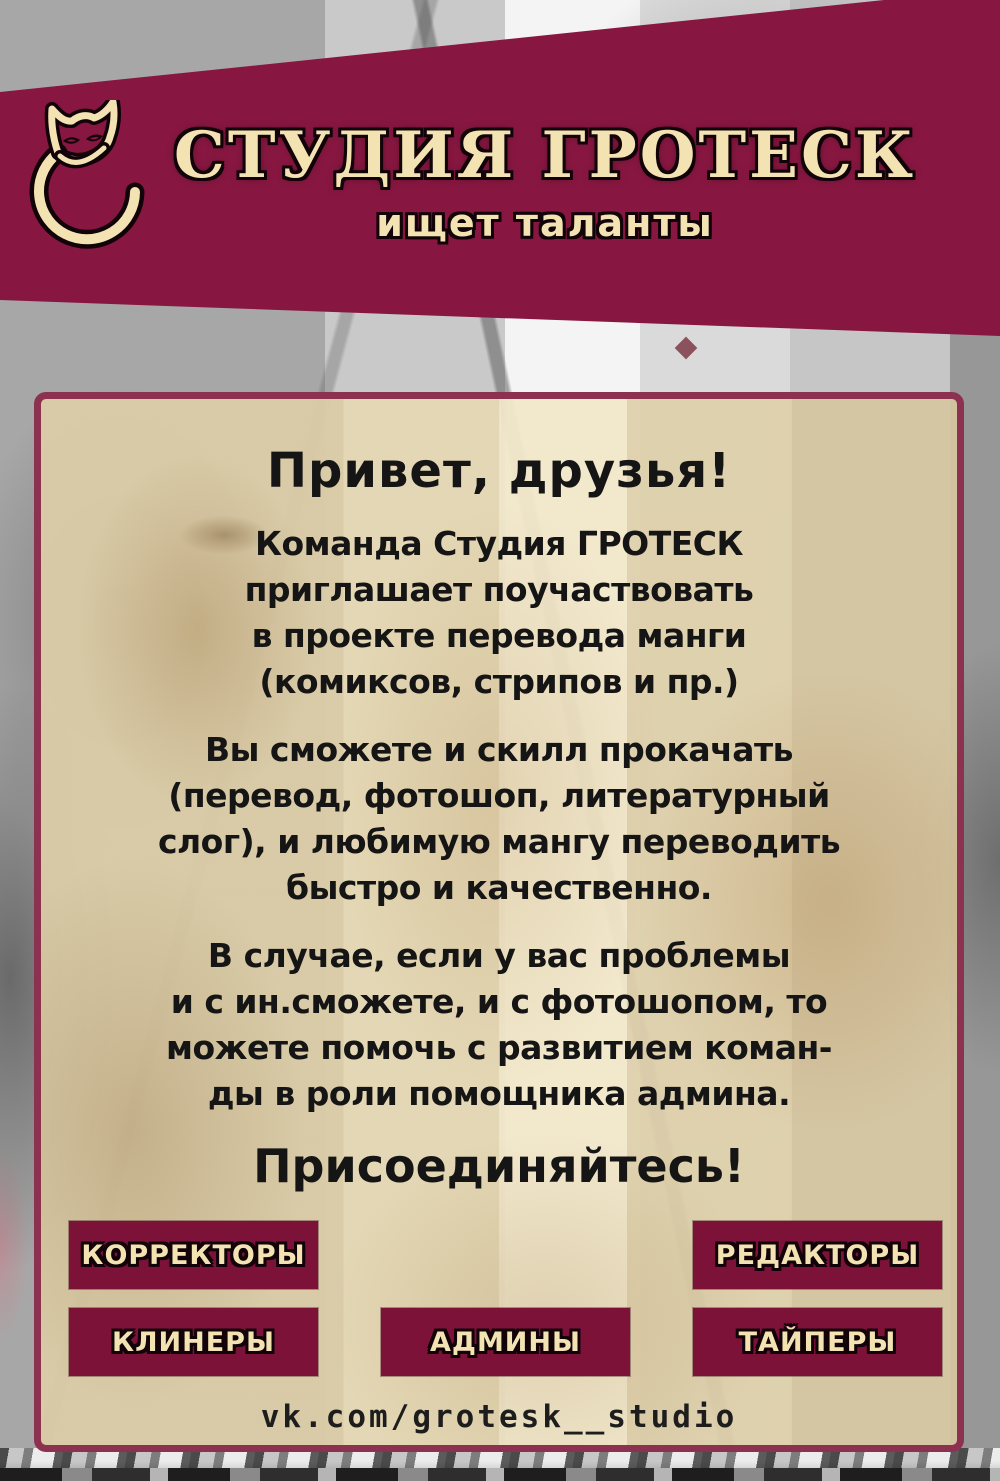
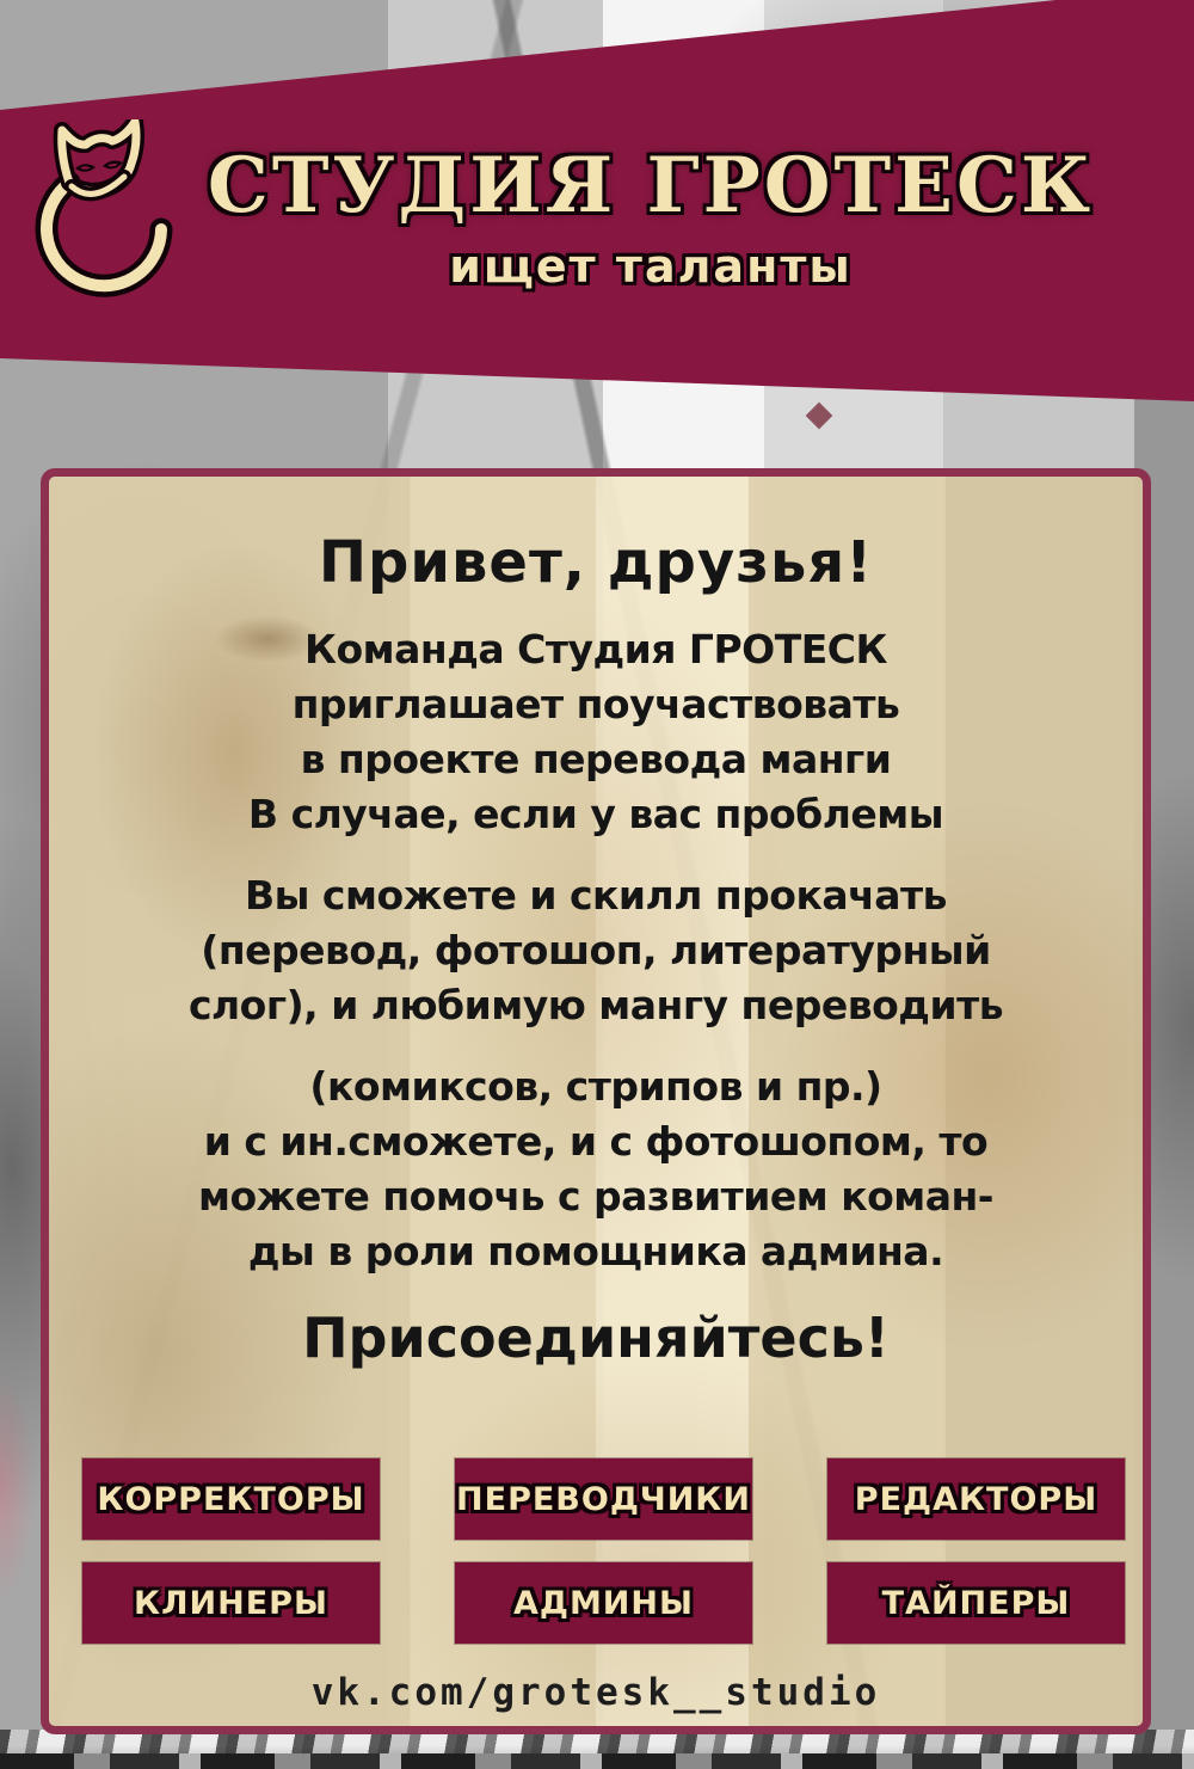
  СТУДИЯ ГРОТЕСК
  ищет таланты
  Привет, друзья!
  Команда Студия ГРОТЕСК
  приглашает поучаствовать
  в проекте перевода манги
- (комиксов, стрипов и пр.)
+ В случае, если у вас проблемы
  Вы сможете и скилл прокачать
  (перевод, фотошоп, литературный
  слог), и любимую мангу переводить
- быстро и качественно.
- В случае, если у вас проблемы
+ (комиксов, стрипов и пр.)
  и с ин.сможете, и с фотошопом, то
  можете помочь с развитием коман-
  ды в роли помощника админа.
  Присоединяйтесь!
  КОРРЕКТОРЫ
+ ПЕРЕВОДЧИКИ
  РЕДАКТОРЫ
  КЛИНЕРЫ
  АДМИНЫ
  ТАЙПЕРЫ
  vk.com/grotesk__studio
